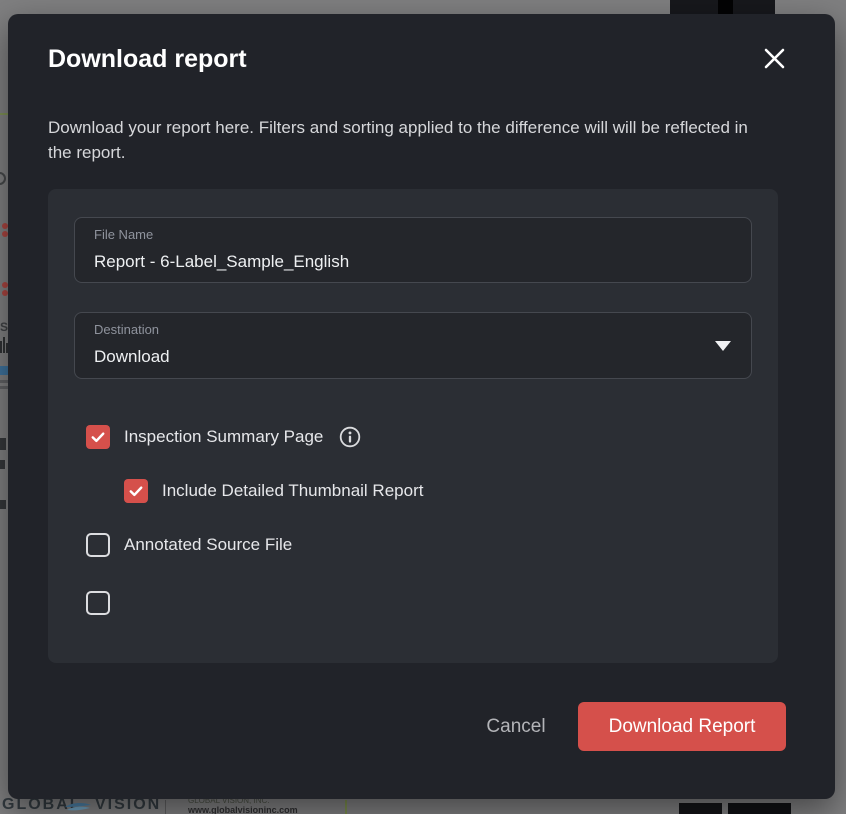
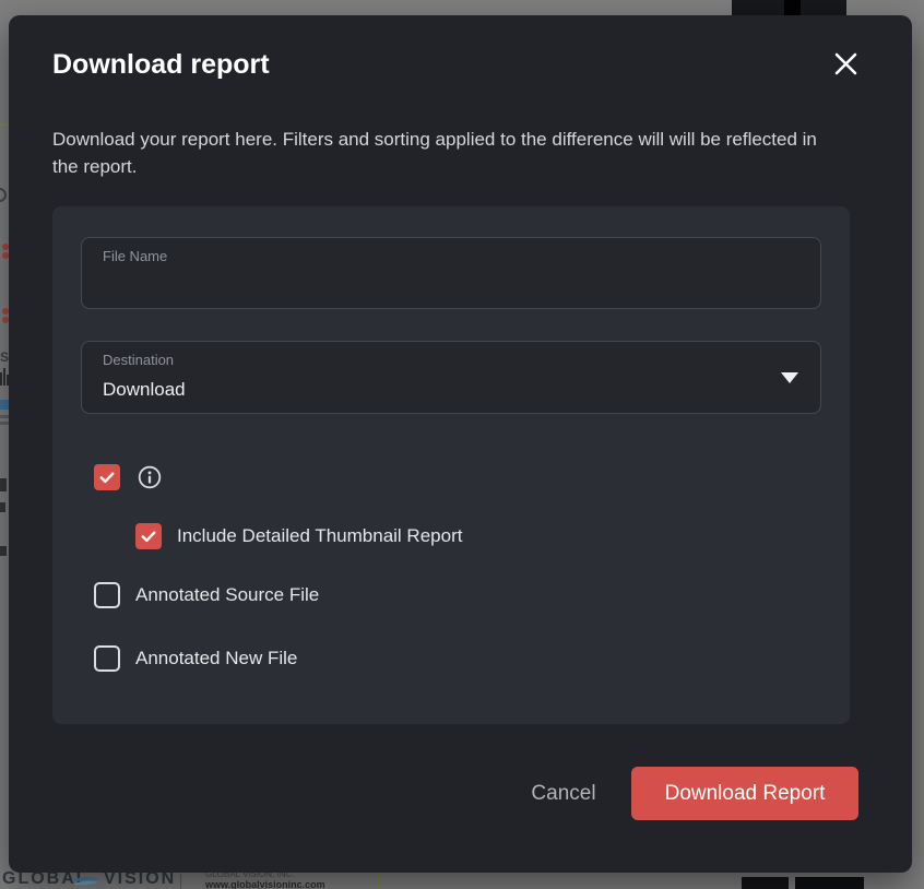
  S
  GLOBA
  VISION
  GLOBAL VISION, INC.
  www.globalvisioninc.com
  Download report
  Download your report here. Filters and sorting applied to the difference will will be reflected in the report.
  File Name
- Report - 6-Label_Sample_English
  Destination
  Download
- Inspection Summary Page
  Include Detailed Thumbnail Report
  Annotated Source File
+ Annotated New File
  Cancel
  Download Report
